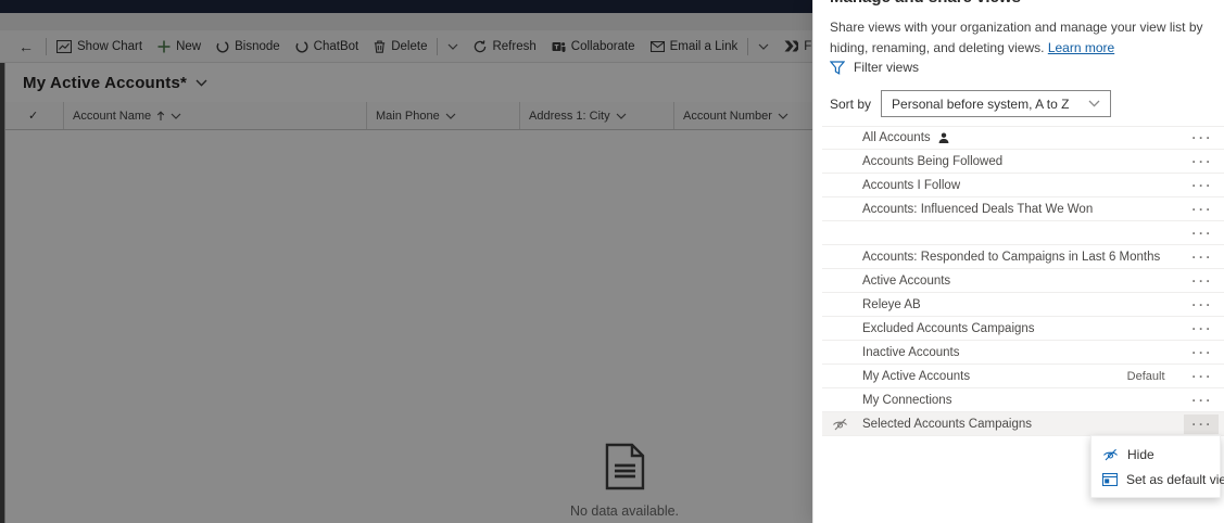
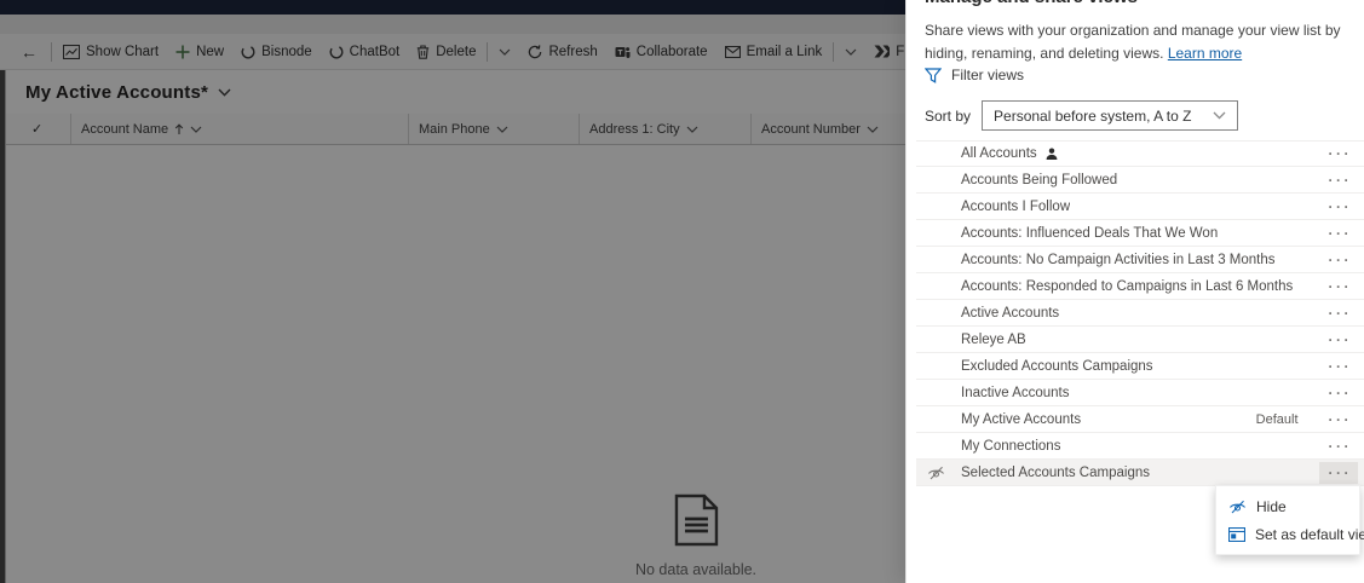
  Show Chart
  New
  Bisnode
  ChatBot
  Delete
  Refresh
  Collaborate
  Email a Link
  My Active Accounts*
  ✓
  Account Name
  Main Phone
  Address 1: City
  Account Number
  No data available.
  Share views with your organization and manage your view list by hiding, renaming, and deleting views. Learn more
  Filter views
  Sort by
  Personal before system, A to Z
  All Accounts
  ···
  Accounts Being Followed
  ···
  Accounts I Follow
  ···
  Accounts: Influenced Deals That We Won
  ···
+ Accounts: No Campaign Activities in Last 3 Months
  ···
  Accounts: Responded to Campaigns in Last 6 Months
  ···
  Active Accounts
  ···
  Releye AB
  ···
  Excluded Accounts Campaigns
  ···
  Inactive Accounts
  ···
  My Active Accounts
  Default
  ···
  My Connections
  ···
  Selected Accounts Campaigns
  ···
  Hide
  Set as default vie
